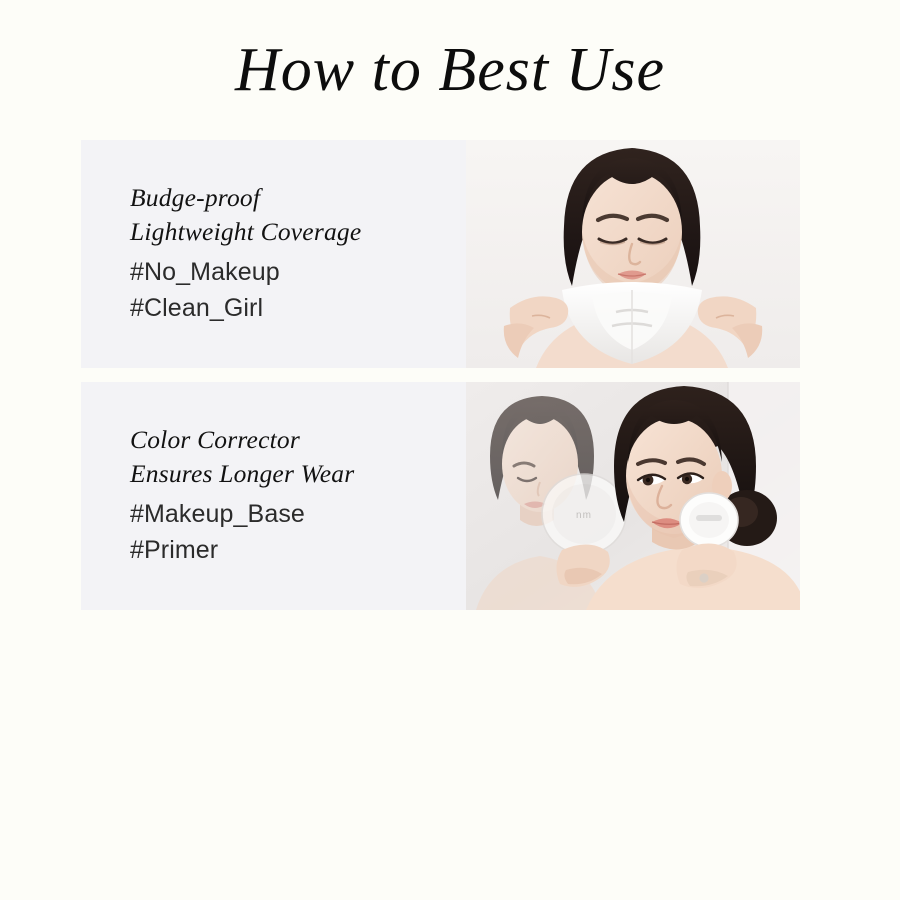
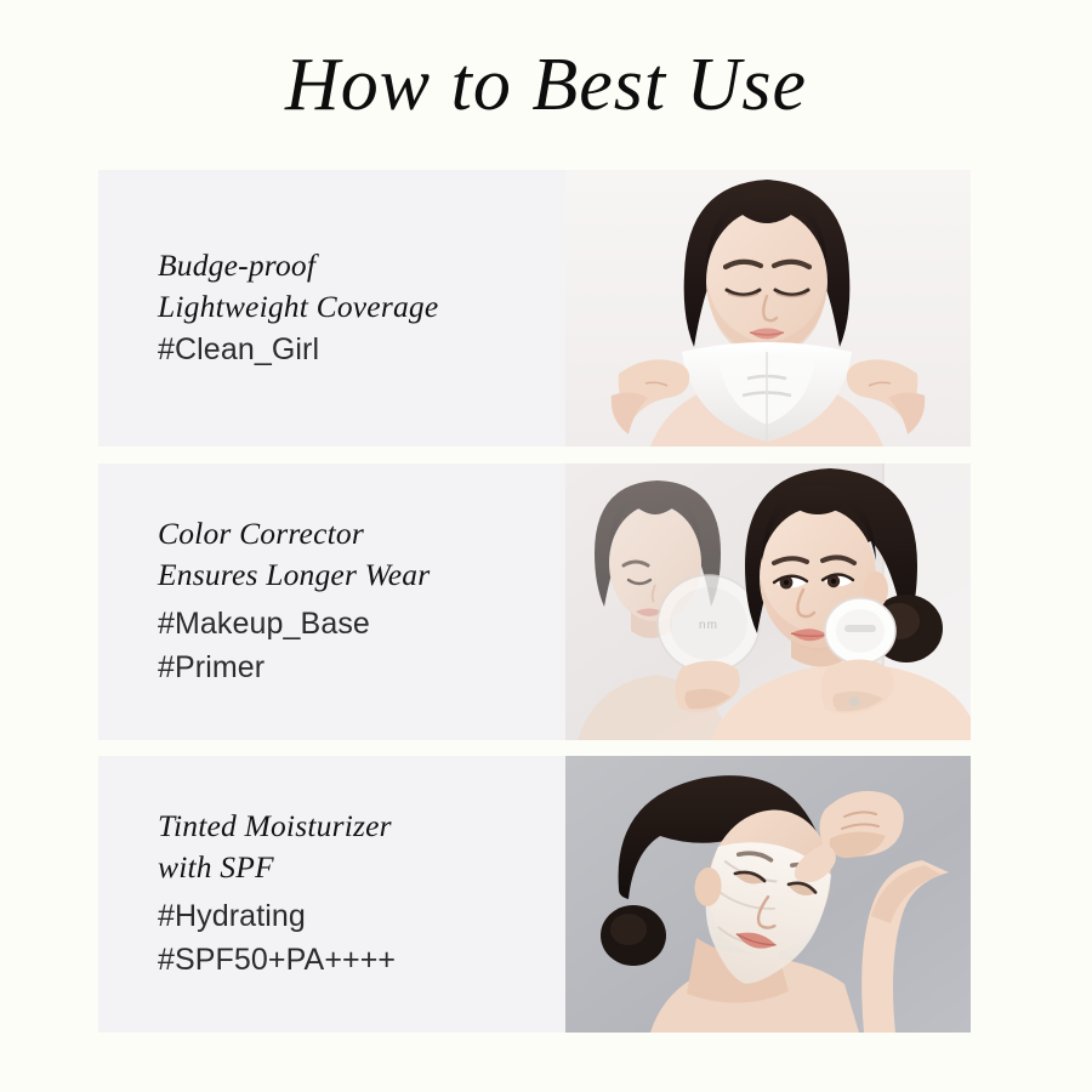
  How to Best Use
  Budge-proof
  Lightweight Coverage
- #No_Makeup
  #Clean_Girl
  Color Corrector
  Ensures Longer Wear
  #Makeup_Base
  #Primer
  nm
+ Tinted Moisturizer
+ with SPF
+ #Hydrating
+ #SPF50+PA++++
